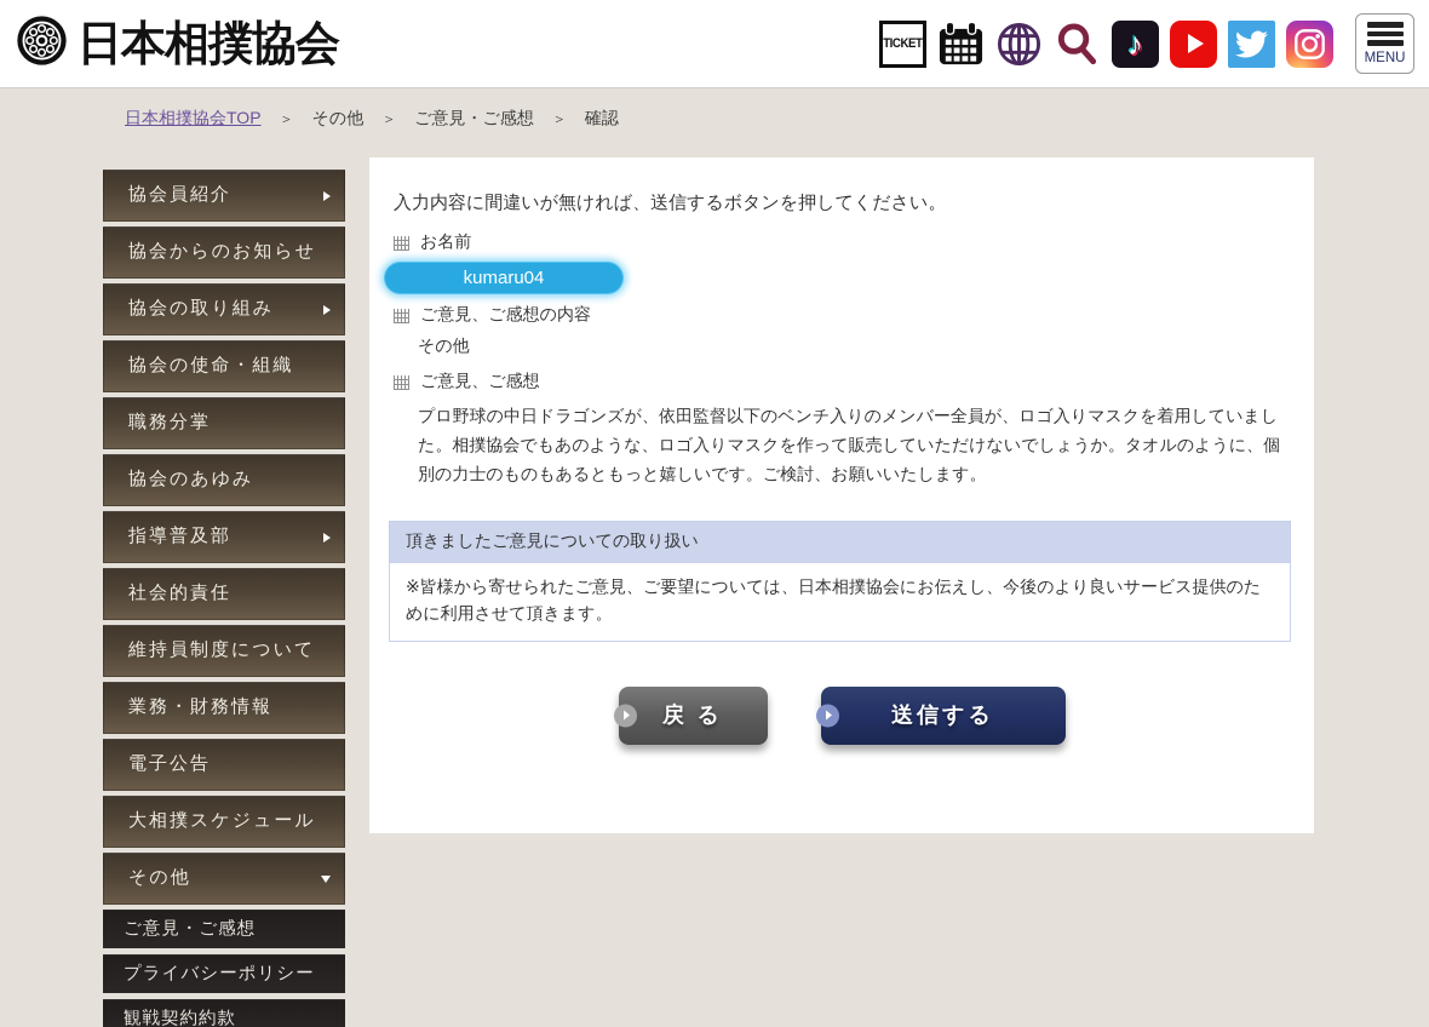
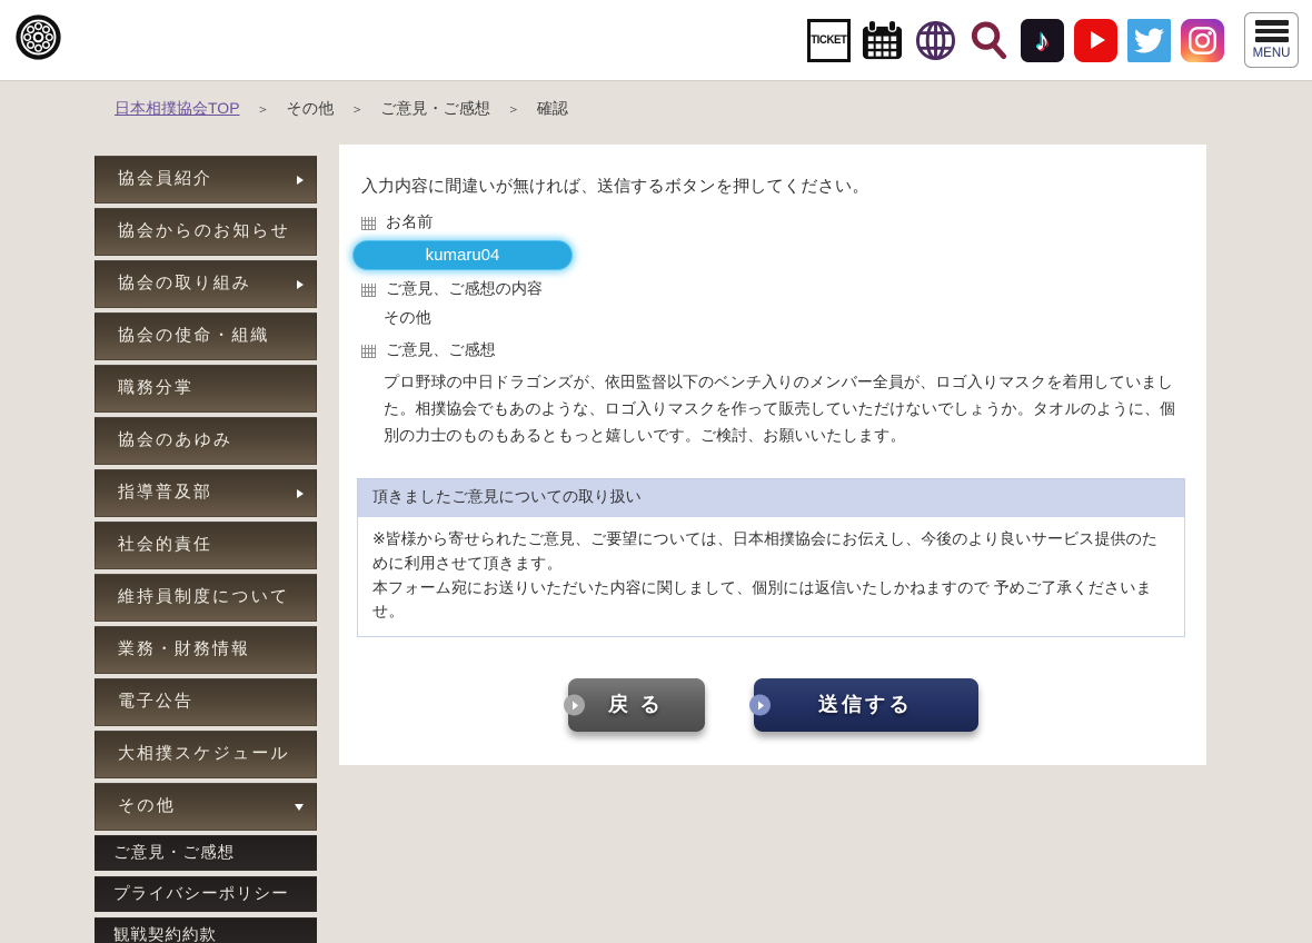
- 日本相撲協会
  TICKET
  ♪
  MENU
  日本相撲協会TOP
  ＞
  その他
  ＞
  ご意見・ご感想
  ＞
  確認
  協会員紹介
  協会からのお知らせ
  協会の取り組み
  協会の使命・組織
  職務分掌
  協会のあゆみ
  指導普及部
  社会的責任
  維持員制度について
  業務・財務情報
  電子公告
  大相撲スケジュール
  その他
  ご意見・ご感想
  プライバシーポリシー
  観戦契約約款
  入力内容に間違いが無ければ、送信するボタンを押してください。
  お名前
  kumaru04
  ご意見、ご感想の内容
  その他
  ご意見、ご感想
  プロ野球の中日ドラゴンズが、依田監督以下のベンチ入りのメンバー全員が、ロゴ入りマスクを着用していました。相撲協会でもあのような、ロゴ入りマスクを作って販売していただけないでしょうか。タオルのように、個別の力士のものもあるともっと嬉しいです。ご検討、お願いいたします。
  頂きましたご意見についての取り扱い
  ※皆様から寄せられたご意見、ご要望については、日本相撲協会にお伝えし、今後のより良いサービス提供のために利用させて頂きます。
+ 本フォーム宛にお送りいただいた内容に関しまして、個別には返信いたしかねますので 予めご了承くださいませ。
  戻 る
  送信する
